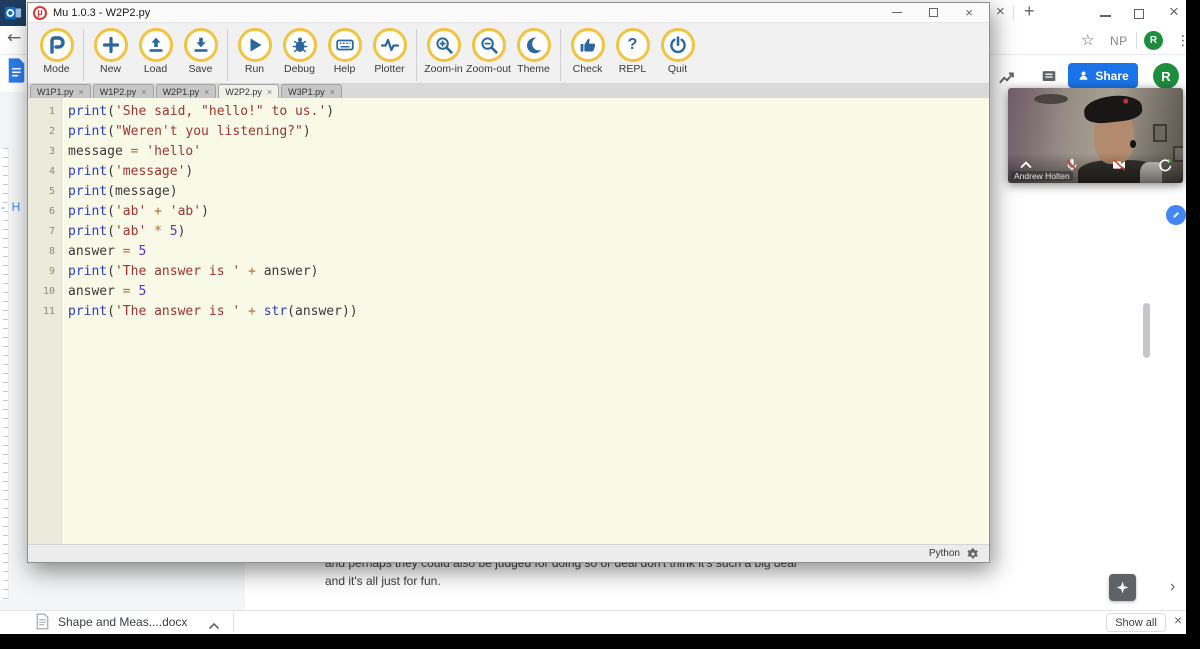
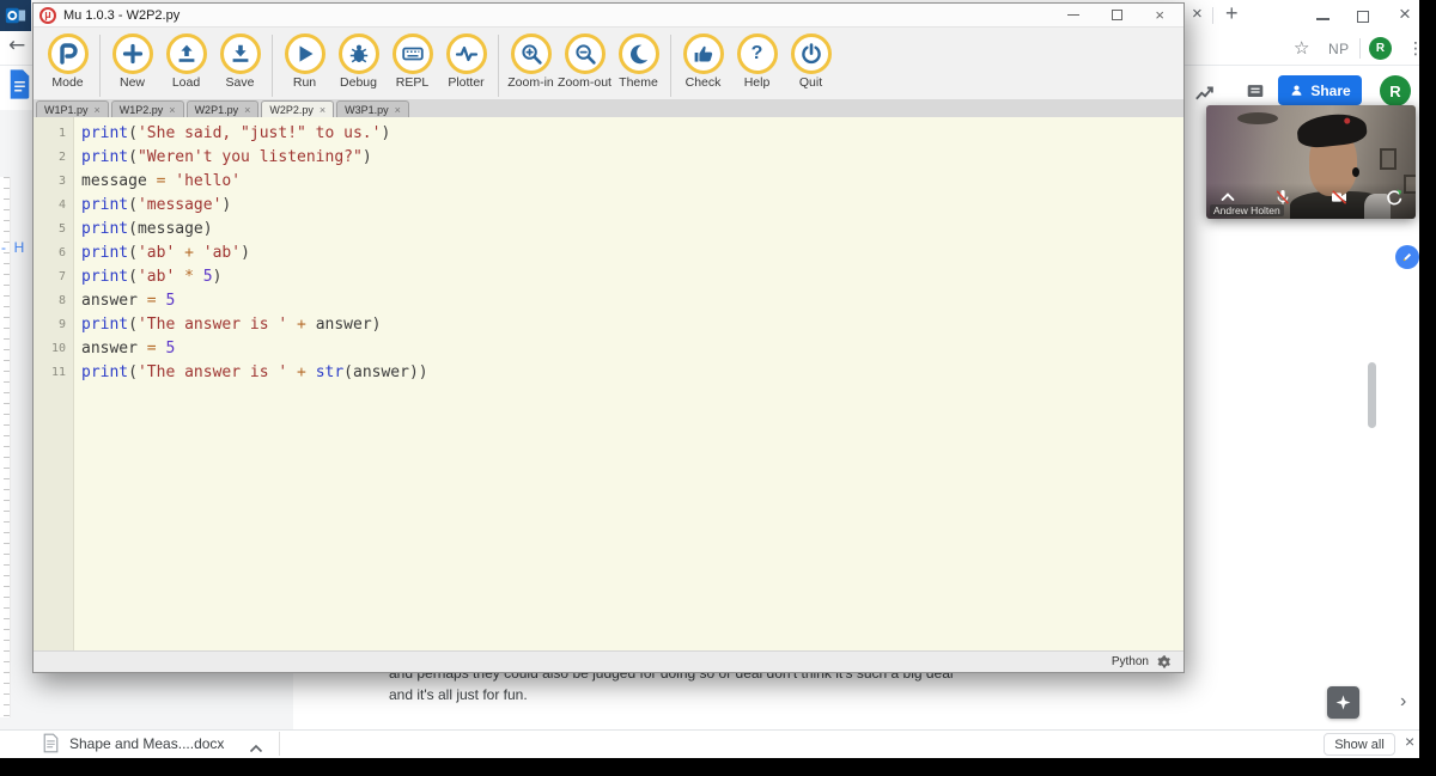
  ×
  +
  ×
  ←
  ☆
  NP
  R
  ⋮
  Share
  R
  - H
  and perhaps they could also be judged for doing so or deal don't think it's such a big deal
  and it's all just for fun.
  ›
  Shape and Meas....docx
  Show all
  ×
  Andrew Holten
  μ
  Mu 1.0.3 - W2P2.py
  ×
  Mode
  New
  Load
  Save
  Run
  Debug
- Help
+ REPL
  Plotter
  Zoom-in
  Zoom-out
  Theme
  Check
  ?
- REPL
+ Help
  Quit
  W1P1.py
  ×
  W1P2.py
  ×
  W2P1.py
  ×
  W2P2.py
  ×
  W3P1.py
  ×
  1
- print('She said, "hello!" to us.')
+ print('She said, "just!" to us.')
  2
  print("Weren't you listening?")
  3
  message = 'hello'
  4
  print('message')
  5
  print(message)
  6
  print('ab' + 'ab')
  7
  print('ab' * 5)
  8
  answer = 5
  9
  print('The answer is ' + answer)
  10
  answer = 5
  11
  print('The answer is ' + str(answer))
  Python
